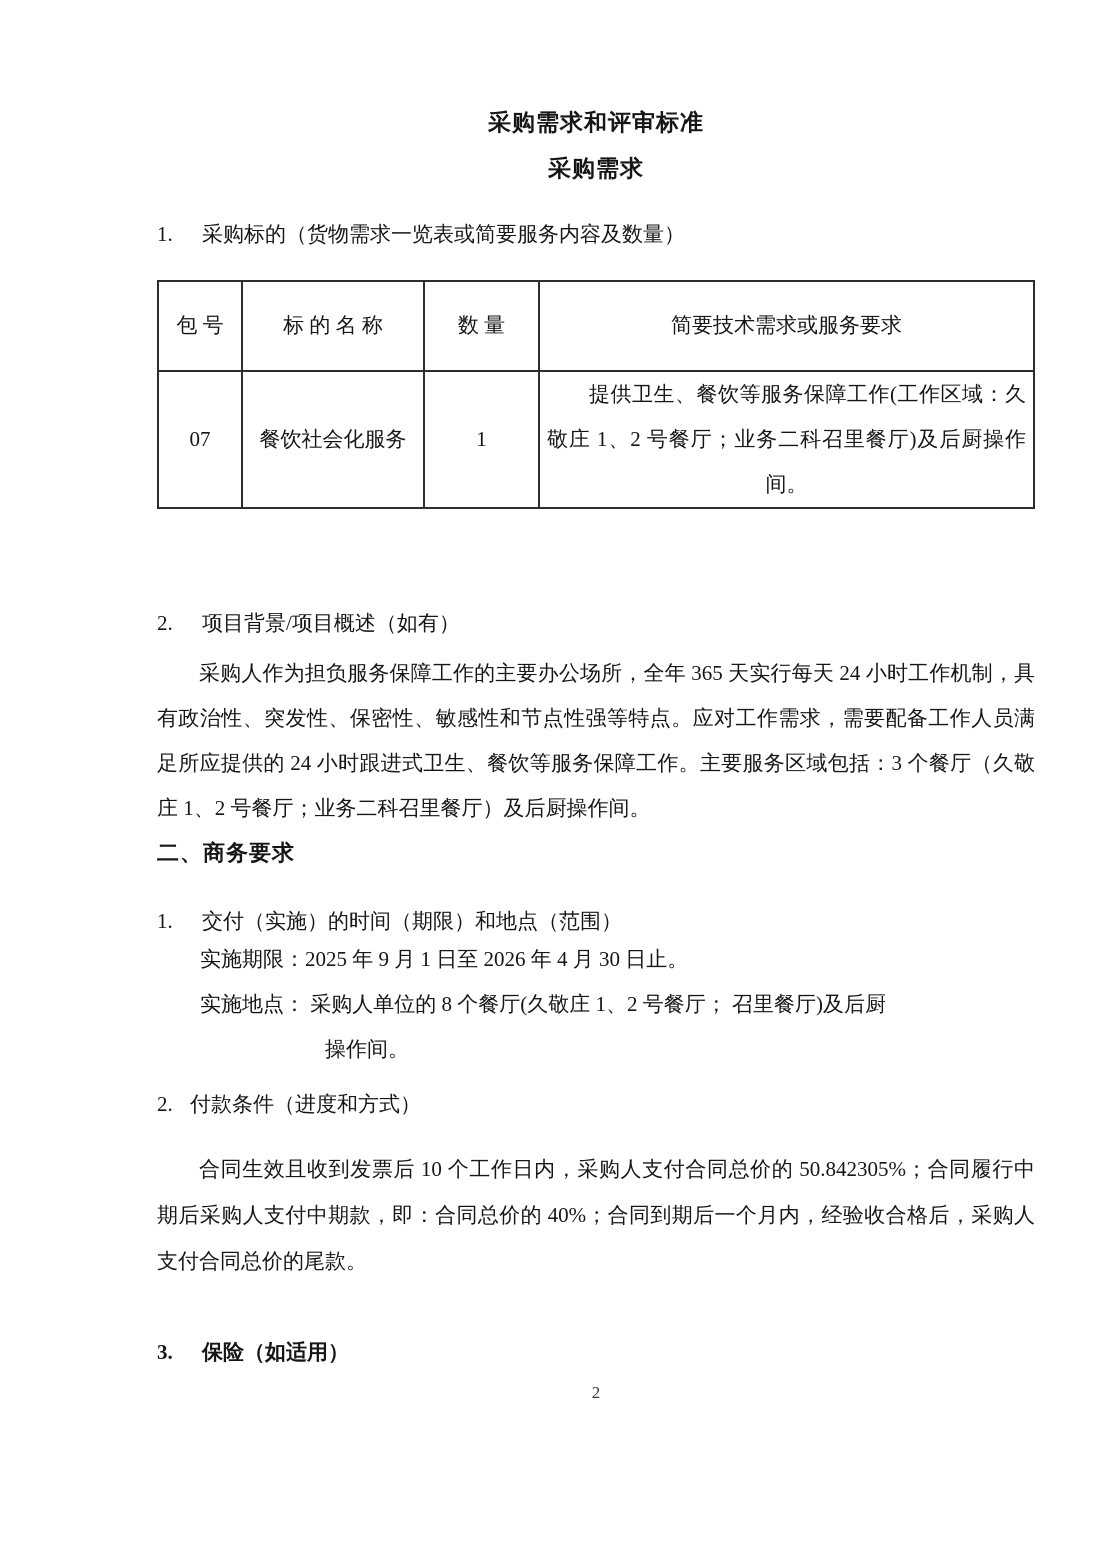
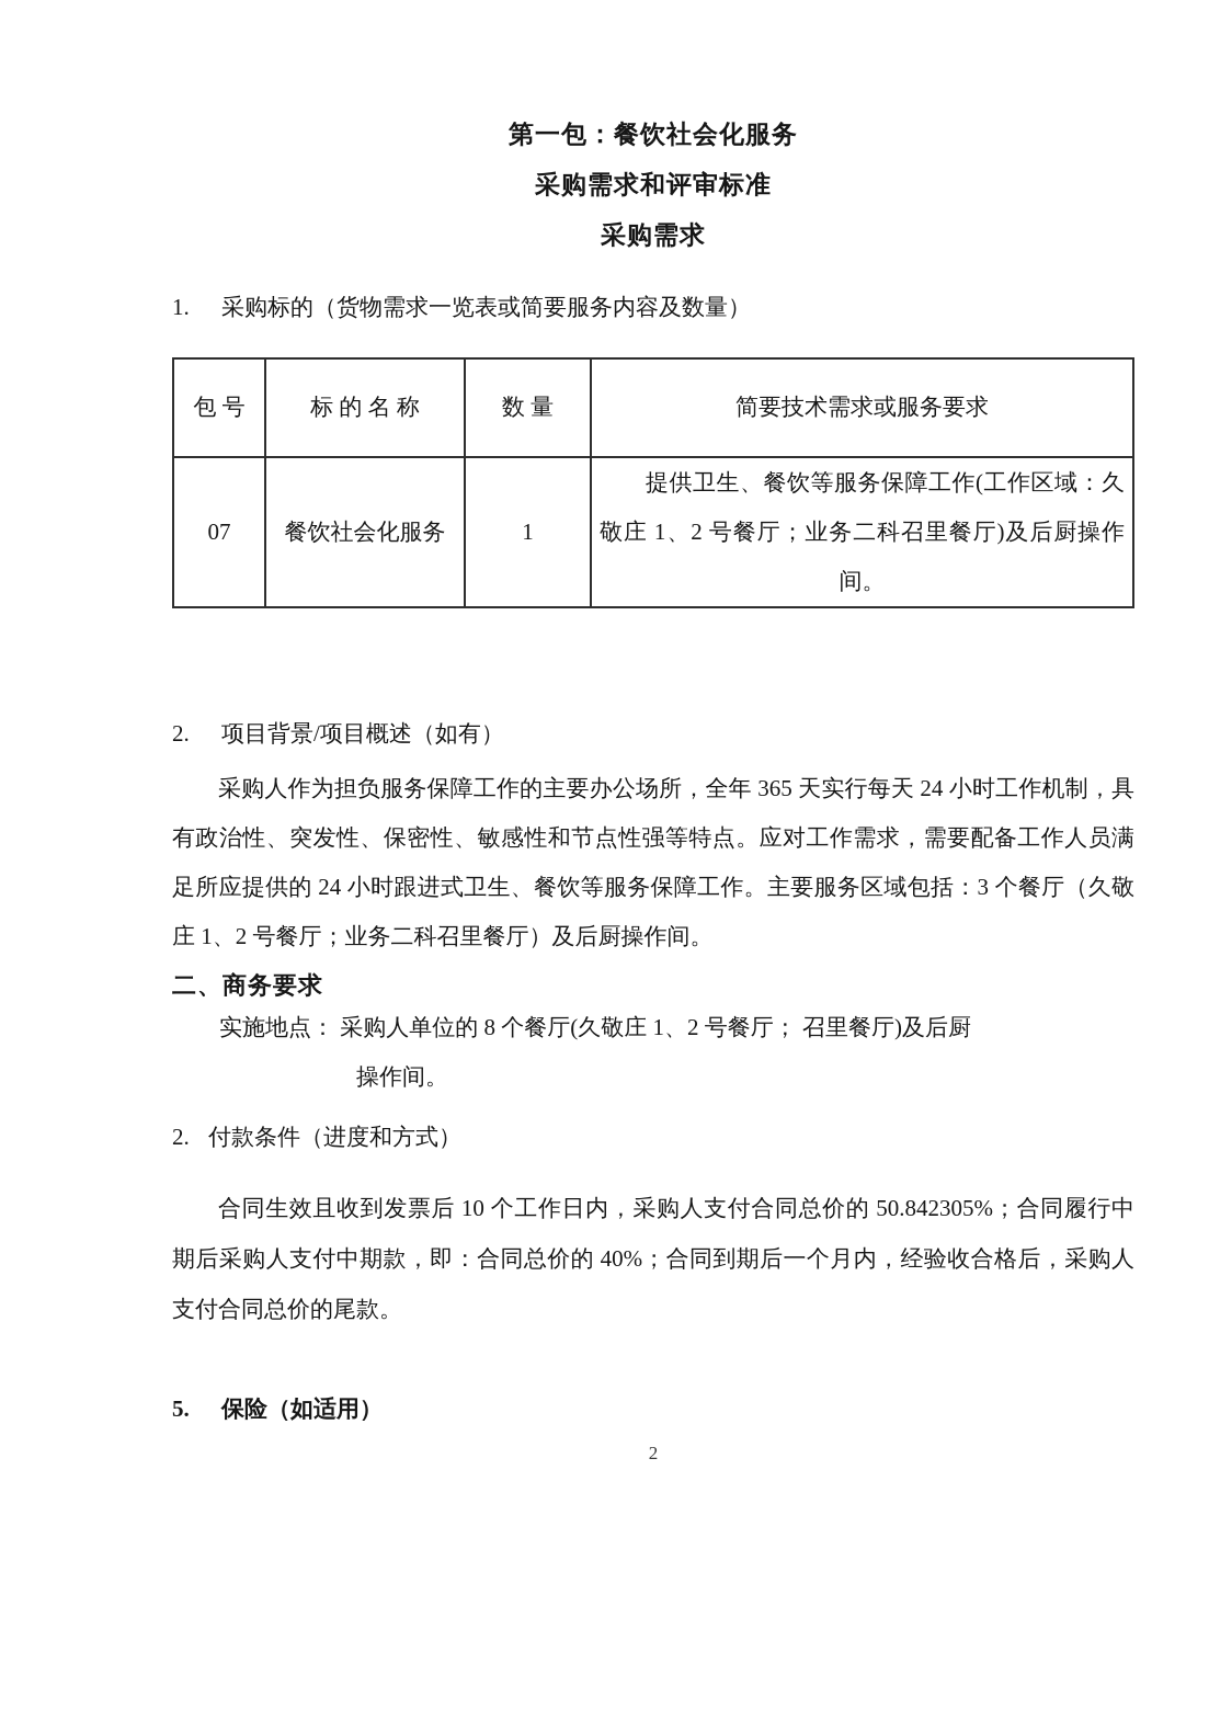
+ 第一包：餐饮社会化服务
  采购需求和评审标准
  采购需求
  1. 采购标的（货物需求一览表或简要服务内容及数量）
  包 号	标 的 名 称	数 量	简要技术需求或服务要求
  07	餐饮社会化服务	1	提供卫生、餐饮等服务保障工作(工作区域：久敬庄 1、2 号餐厅；业务二科召里餐厅)及后厨操作间。
  2. 项目背景/项目概述（如有）
  采购人作为担负服务保障工作的主要办公场所，全年 365 天实行每天 24 小时工作机制，具有政治性、突发性、保密性、敏感性和节点性强等特点。应对工作需求，需要配备工作人员满足所应提供的 24 小时跟进式卫生、餐饮等服务保障工作。主要服务区域包括：3 个餐厅（久敬庄 1、2 号餐厅；业务二科召里餐厅）及后厨操作间。
  二、商务要求
- 1. 交付（实施）的时间（期限）和地点（范围）
- 实施期限：2025 年 9 月 1 日至 2026 年 4 月 30 日止。
  实施地点： 采购人单位的 8 个餐厅(久敬庄 1、2 号餐厅； 召里餐厅)及后厨
  操作间。
  2. 付款条件（进度和方式）
  合同生效且收到发票后 10 个工作日内，采购人支付合同总价的 50.842305%；合同履行中期后采购人支付中期款，即：合同总价的 40%；合同到期后一个月内，经验收合格后，采购人支付合同总价的尾款。
- 3. 保险（如适用）
+ 5. 保险（如适用）
  2
